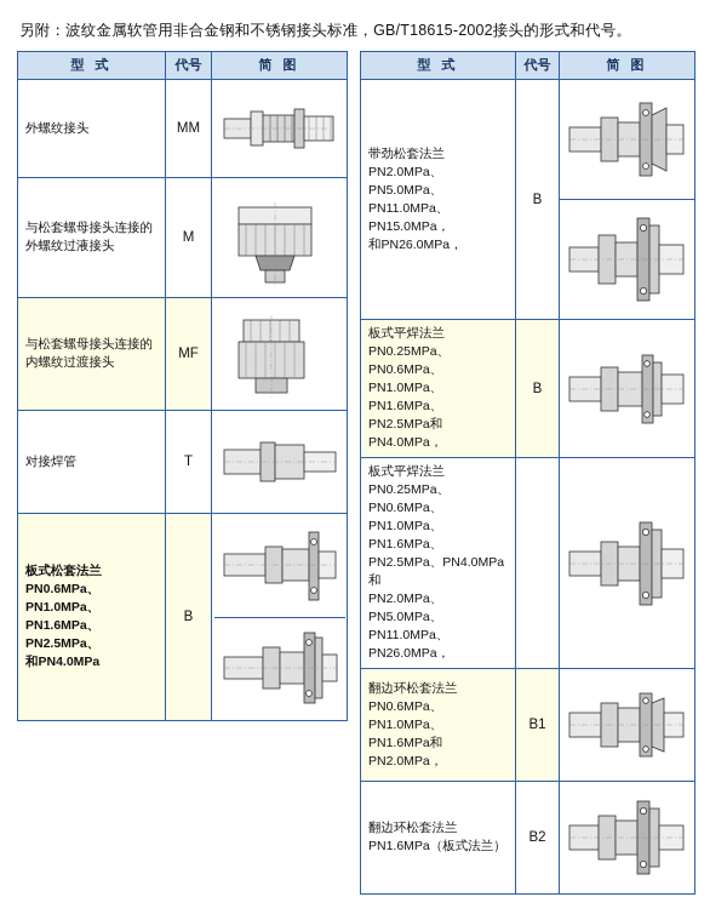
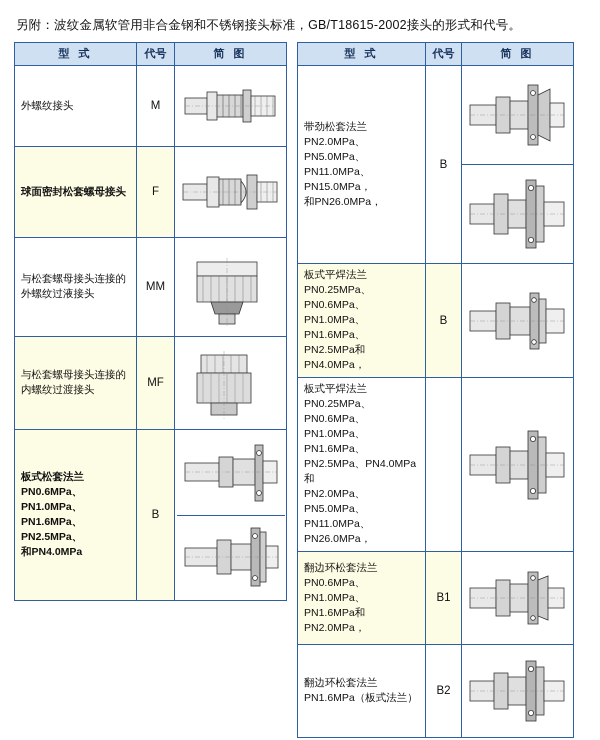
  另附：波纹金属软管用非合金钢和不锈钢接头标准，GB/T18615-2002接头的形式和代号。
  型 式	代号	简 图
- 外螺纹接头	MM
+ 外螺纹接头	M
+ 球面密封松套螺母接头	F
- 与松套螺母接头连接的外螺纹过液接头	M
+ 与松套螺母接头连接的外螺纹过液接头	MM
  与松套螺母接头连接的内螺纹过渡接头	MF
- 对接焊管	T
  板式松套法兰 PN0.6MPa、PN1.0MPa、 PN1.6MPa、PN2.5MPa、 和PN4.0MPa	B
  型 式	代号	简 图
  带劲松套法兰 PN2.0MPa、PN5.0MPa、 PN11.0MPa、PN15.0MPa， 和PN26.0MPa，	B
  板式平焊法兰 PN0.25MPa、PN0.6MPa、 PN1.0MPa、PN1.6MPa、 PN2.5MPa和PN4.0MPa，	B
  板式平焊法兰 PN0.25MPa、PN0.6MPa、 PN1.0MPa、PN1.6MPa、 PN2.5MPa、PN4.0MPa 和 PN2.0MPa、PN5.0MPa、 PN11.0MPa、PN26.0MPa，
  翻边环松套法兰 PN0.6MPa、PN1.0MPa、 PN1.6MPa和PN2.0MPa，	B1
  翻边环松套法兰 PN1.6MPa（板式法兰）	B2
